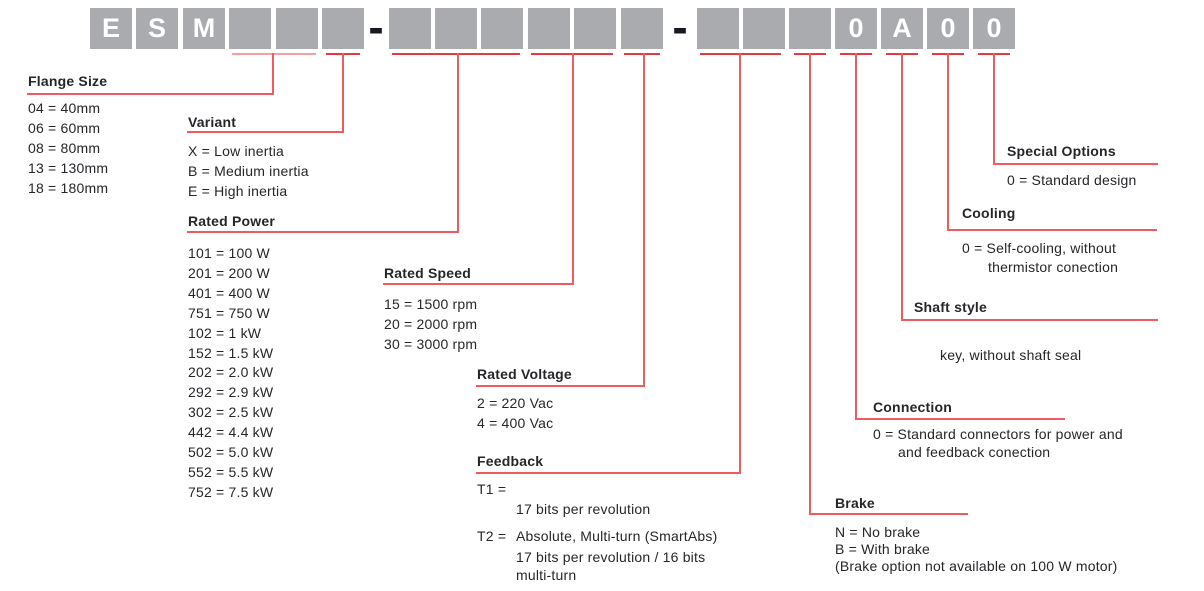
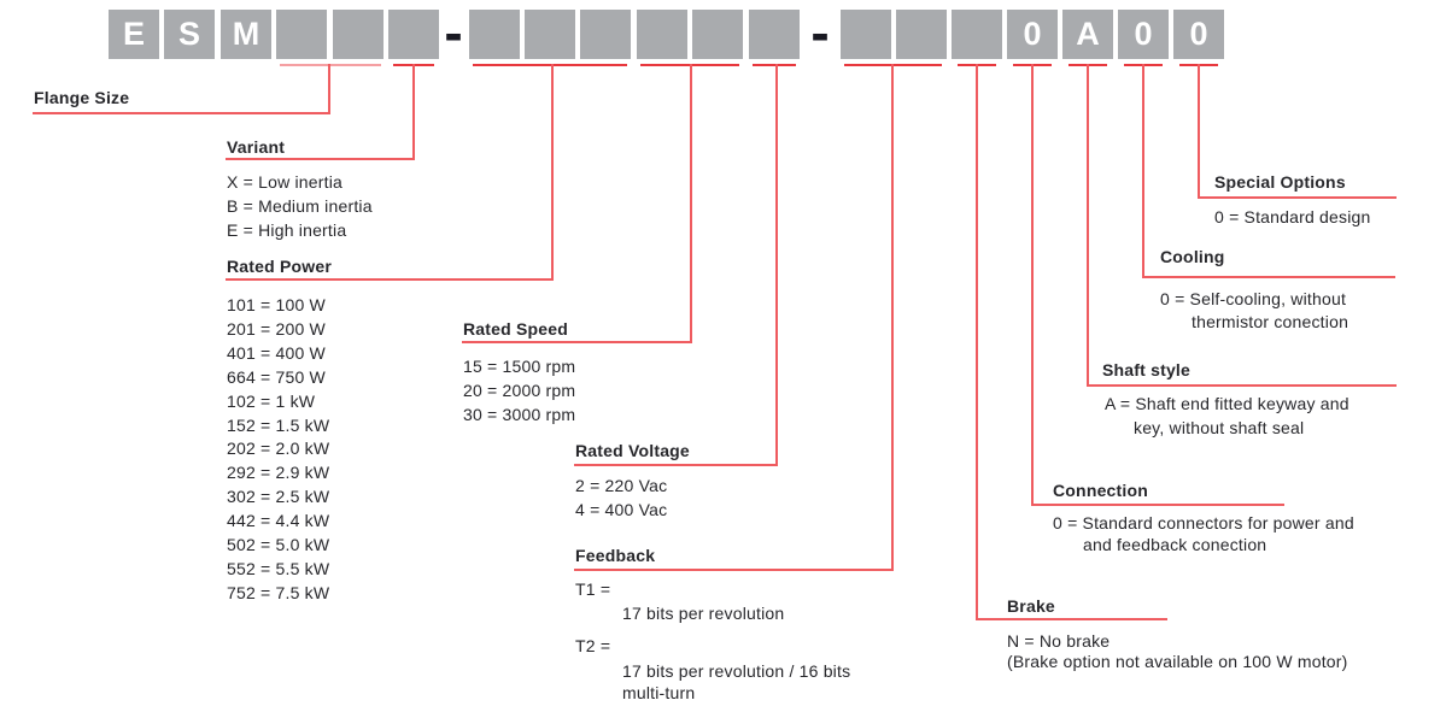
  E
  S
  M
  -
  -
  0
  A
  0
  0
  Flange Size
- 04 = 40mm
- 06 = 60mm
- 08 = 80mm
- 13 = 130mm
- 18 = 180mm
  Variant
  X = Low inertia
  B = Medium inertia
  E = High inertia
  Rated Power
  101 = 100 W
  201 = 200 W
  401 = 400 W
- 751 = 750 W
+ 664 = 750 W
  102 = 1 kW
  152 = 1.5 kW
  202 = 2.0 kW
  292 = 2.9 kW
  302 = 2.5 kW
  442 = 4.4 kW
  502 = 5.0 kW
  552 = 5.5 kW
  752 = 7.5 kW
  Rated Speed
  15 = 1500 rpm
  20 = 2000 rpm
  30 = 3000 rpm
  Rated Voltage
  2 = 220 Vac
  4 = 400 Vac
  Feedback
  T1 =
  17 bits per revolution
  T2 =
- Absolute, Multi-turn (SmartAbs)
  17 bits per revolution / 16 bits
  multi-turn
  Brake
  N = No brake
- B = With brake
  (Brake option not available on 100 W motor)
  Connection
  0 = Standard connectors for power and
  and feedback conection
  Shaft style
+ A = Shaft end fitted keyway and
  key, without shaft seal
  Cooling
  0 = Self-cooling, without
  thermistor conection
  Special Options
  0 = Standard design
